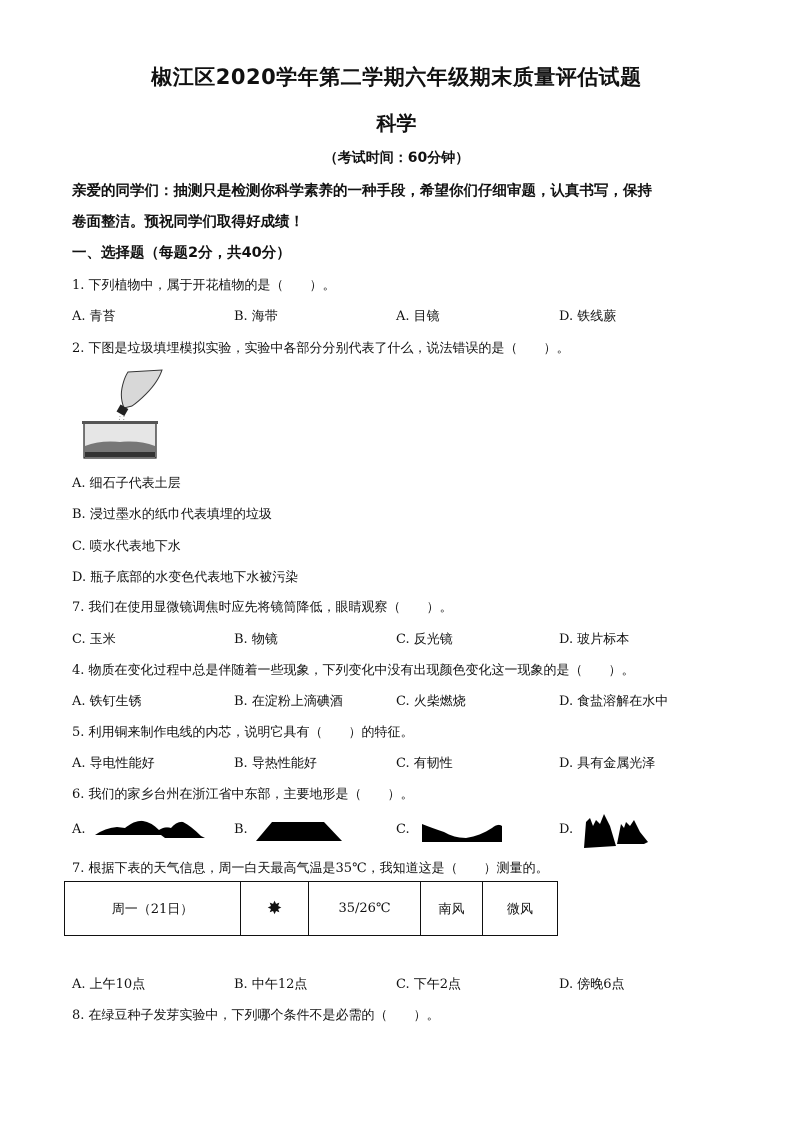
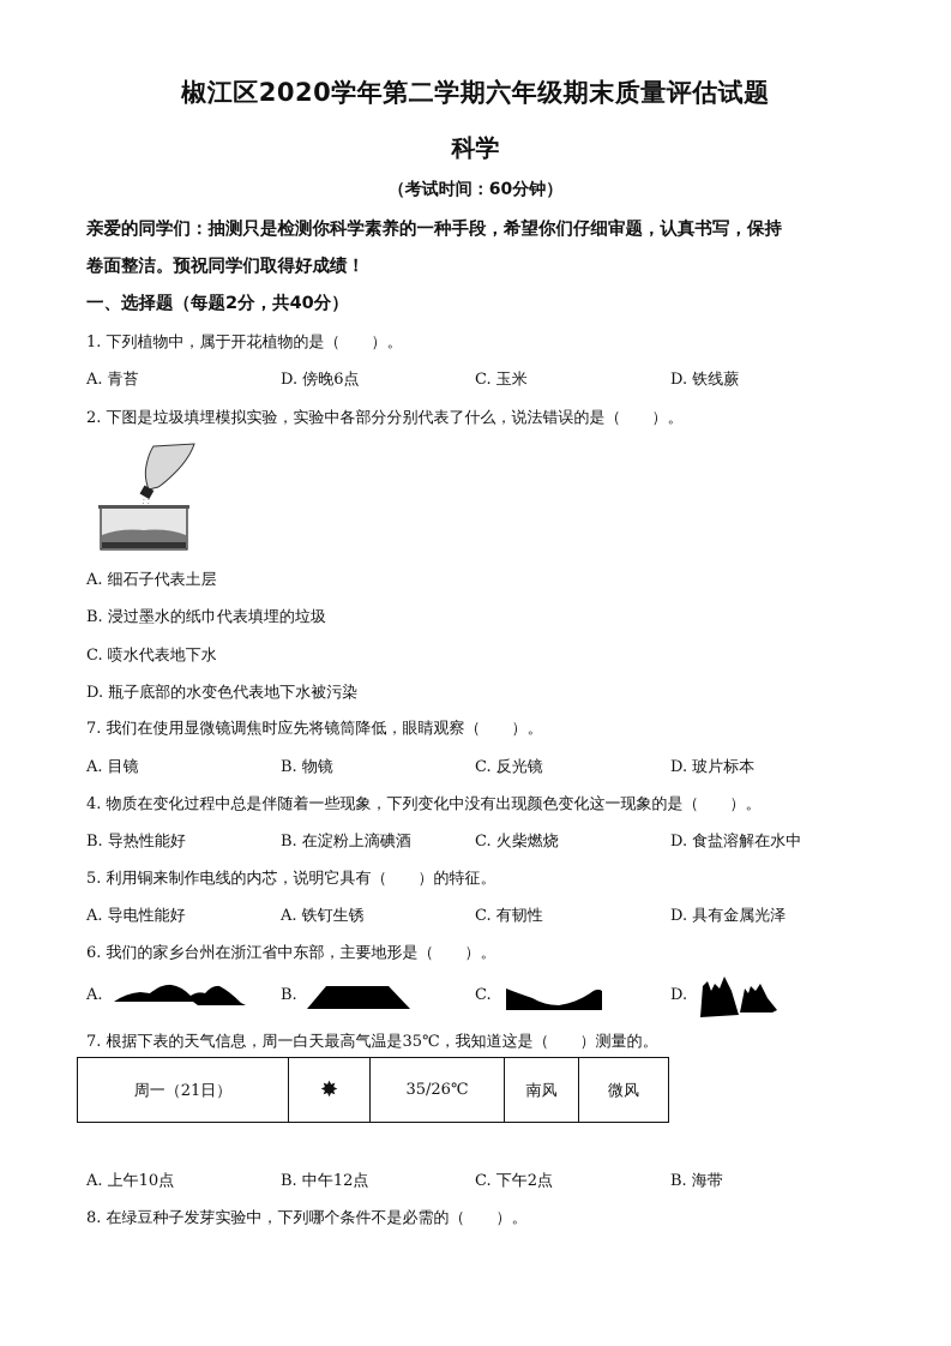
  椒江区2020学年第二学期六年级期末质量评估试题
  科学
  （考试时间：60分钟）
  亲爱的同学们：抽测只是检测你科学素养的一种手段，希望你们仔细审题，认真书写，保持
  卷面整洁。预祝同学们取得好成绩！
  一、选择题（每题2分，共40分）
  1. 下列植物中，属于开花植物的是（ ）。
  A. 青苔
- B. 海带
+ D. 傍晚6点
- A. 目镜
+ C. 玉米
  D. 铁线蕨
  2. 下图是垃圾填埋模拟实验，实验中各部分分别代表了什么，说法错误的是（ ）。
  A. 细石子代表土层
  B. 浸过墨水的纸巾代表填埋的垃圾
  C. 喷水代表地下水
  D. 瓶子底部的水变色代表地下水被污染
  7. 我们在使用显微镜调焦时应先将镜筒降低，眼睛观察（ ）。
- C. 玉米
+ A. 目镜
  B. 物镜
  C. 反光镜
  D. 玻片标本
  4. 物质在变化过程中总是伴随着一些现象，下列变化中没有出现颜色变化这一现象的是（ ）。
- A. 铁钉生锈
+ B. 导热性能好
  B. 在淀粉上滴碘酒
  C. 火柴燃烧
  D. 食盐溶解在水中
  5. 利用铜来制作电线的内芯，说明它具有（ ）的特征。
  A. 导电性能好
- B. 导热性能好
+ A. 铁钉生锈
  C. 有韧性
  D. 具有金属光泽
  6. 我们的家乡台州在浙江省中东部，主要地形是（ ）。
  A.
  B.
  C.
  D.
  7. 根据下表的天气信息，周一白天最高气温是35℃，我知道这是（ ）测量的。
  周一（21日）	✸	35/26℃	南风	微风
  A. 上午10点
  B. 中午12点
  C. 下午2点
- D. 傍晚6点
+ B. 海带
  8. 在绿豆种子发芽实验中，下列哪个条件不是必需的（ ）。
